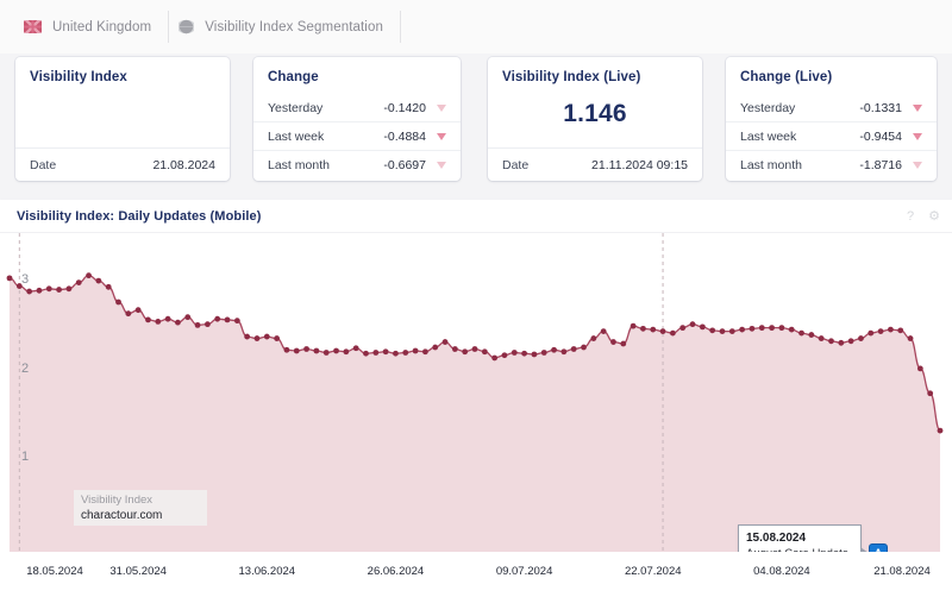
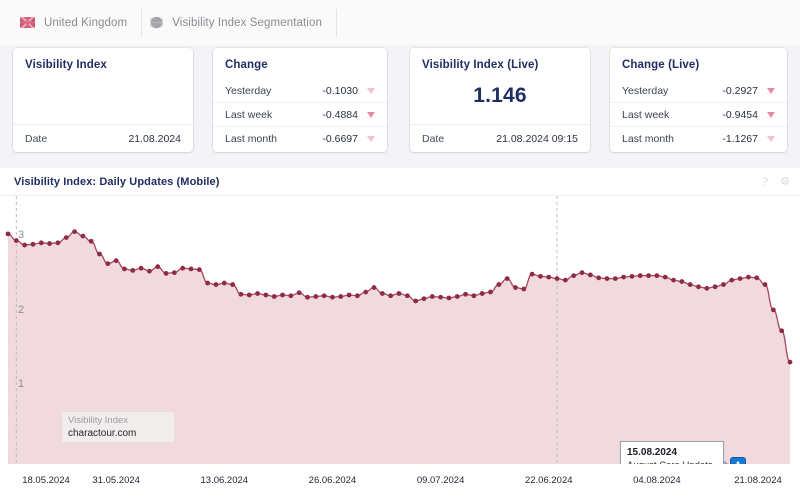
  United Kingdom
  Visibility Index Segmentation
  Visibility Index
  Date
  21.08.2024
  Change
  Yesterday
- -0.1420
+ -0.1030
  Last week
  -0.4884
  Last month
  -0.6697
  Visibility Index (Live)
  1.146
  Date
- 21.11.2024 09:15
+ 21.08.2024 09:15
  Change (Live)
  Yesterday
- -0.1331
+ -0.2927
  Last week
  -0.9454
  Last month
- -1.8716
+ -1.1267
  Visibility Index: Daily Updates (Mobile)
  ?
  ⚙
  1
  2
  3
  Visibility Index
  charactour.com
  15.08.2024
  18.05.2024
  31.05.2024
  13.06.2024
  26.06.2024
  09.07.2024
- 22.07.2024
+ 22.06.2024
  04.08.2024
  21.08.2024
